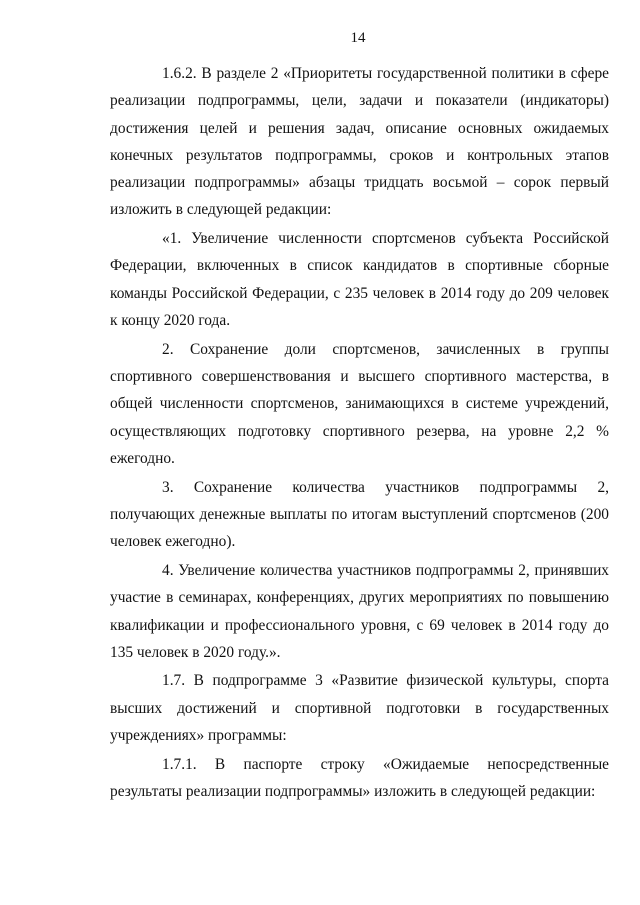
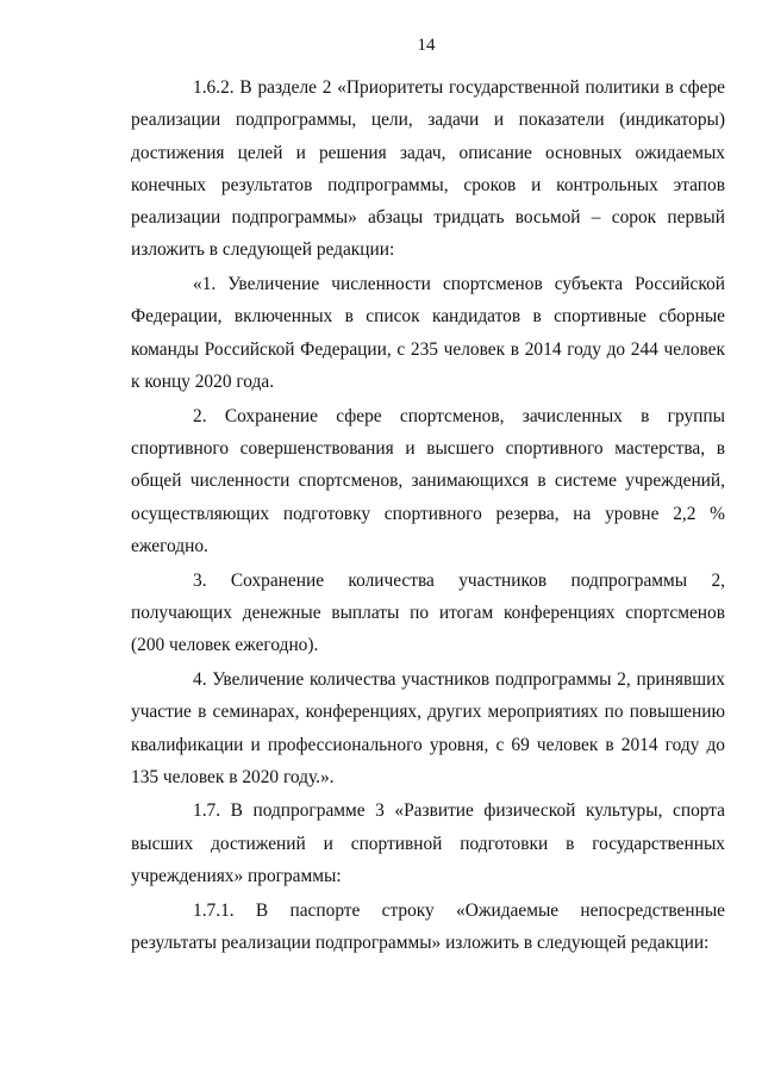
  14
  1.6.2. В разделе 2 «Приоритеты государственной политики в сфере реализации подпрограммы, цели, задачи и показатели (индикаторы) достижения целей и решения задач, описание основных ожидаемых конечных результатов подпрограммы, сроков и контрольных этапов реализации подпрограммы» абзацы тридцать восьмой – сорок первый изложить в следующей редакции:
- «1. Увеличение численности спортсменов субъекта Российской Федерации, включенных в список кандидатов в спортивные сборные команды Российской Федерации, с 235 человек в 2014 году до 209 человек к концу 2020 года.
+ «1. Увеличение численности спортсменов субъекта Российской Федерации, включенных в список кандидатов в спортивные сборные команды Российской Федерации, с 235 человек в 2014 году до 244 человек к концу 2020 года.
- 2. Сохранение доли спортсменов, зачисленных в группы спортивного совершенствования и высшего спортивного мастерства, в общей численности спортсменов, занимающихся в системе учреждений, осуществляющих подготовку спортивного резерва, на уровне 2,2 % ежегодно.
+ 2. Сохранение сфере спортсменов, зачисленных в группы спортивного совершенствования и высшего спортивного мастерства, в общей численности спортсменов, занимающихся в системе учреждений, осуществляющих подготовку спортивного резерва, на уровне 2,2 % ежегодно.
- 3. Сохранение количества участников подпрограммы 2, получающих денежные выплаты по итогам выступлений спортсменов (200 человек ежегодно).
+ 3. Сохранение количества участников подпрограммы 2, получающих денежные выплаты по итогам конференциях спортсменов (200 человек ежегодно).
  4. Увеличение количества участников подпрограммы 2, принявших участие в семинарах, конференциях, других мероприятиях по повышению квалификации и профессионального уровня, с 69 человек в 2014 году до 135 человек в 2020 году.».
  1.7. В подпрограмме 3 «Развитие физической культуры, спорта высших достижений и спортивной подготовки в государственных учреждениях» программы:
  1.7.1. В паспорте строку «Ожидаемые непосредственные результаты реализации подпрограммы» изложить в следующей редакции:
